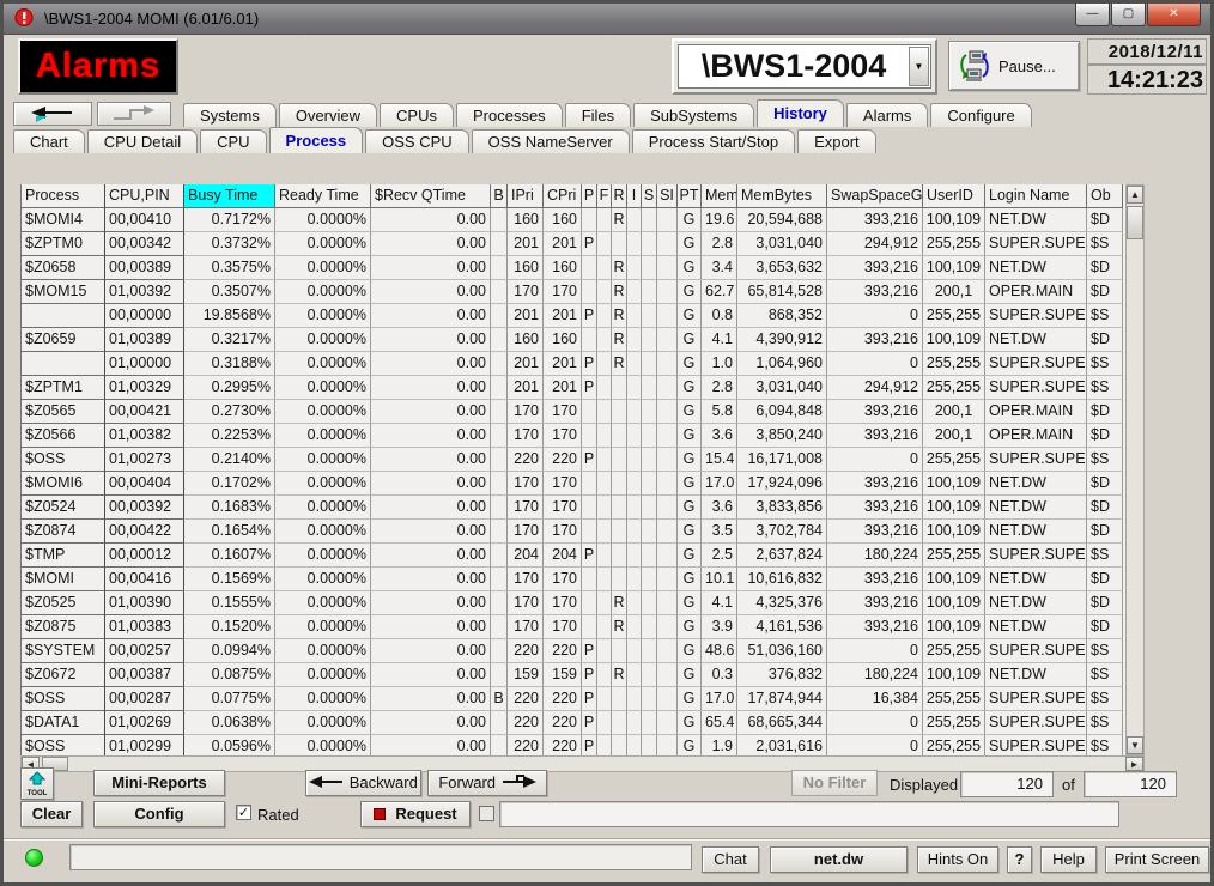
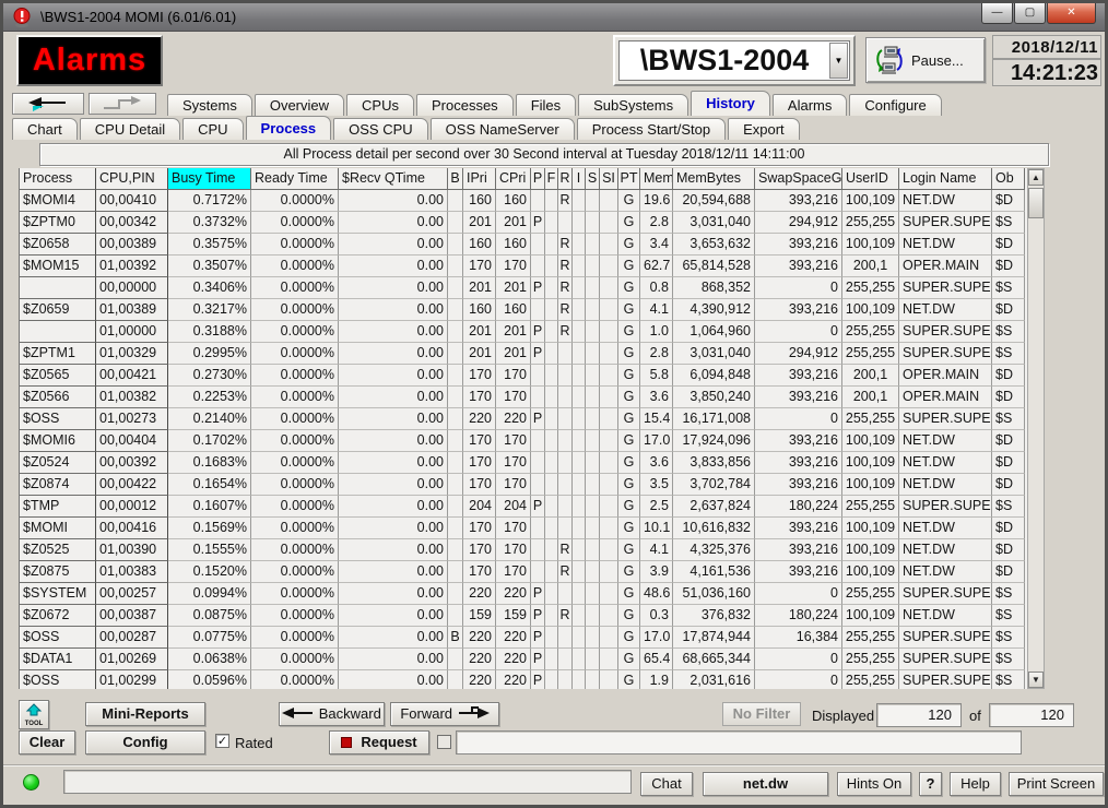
  \BWS1-2004 MOMI (6.01/6.01)
  —
  ▢
  ✕
  Alarms
  \BWS1-2004
  ▼
  Pause...
  2018/12/11
  14:21:23
  Systems
  Overview
  CPUs
  Processes
  Files
  SubSystems
  History
  Alarms
  Configure
  Chart
  CPU Detail
  CPU
  Process
  OSS CPU
  OSS NameServer
  Process Start/Stop
  Export
+ All Process detail per second over 30 Second interval at Tuesday 2018/12/11 14:11:00
  Process
  CPU,PIN
  Busy Time
  Ready Time
  $Recv QTime
  B
  IPri
  CPri
  P
  F
  R
  I
  S
  SI
  PT
  Mem
  MemBytes
  SwapSpaceG
  UserID
  Login Name
  Ob
  $MOMI4
  00,00410
  0.7172%
  0.0000%
  0.00
  160
  160
  R
  G
  19.6
  20,594,688
  393,216
  100,109
  NET.DW
  $D
  $ZPTM0
  00,00342
  0.3732%
  0.0000%
  0.00
  201
  201
  P
  G
  2.8
  3,031,040
  294,912
  255,255
  SUPER.SUPE
  $S
  $Z0658
  00,00389
  0.3575%
  0.0000%
  0.00
  160
  160
  R
  G
  3.4
  3,653,632
  393,216
  100,109
  NET.DW
  $D
  $MOM15
  01,00392
  0.3507%
  0.0000%
  0.00
  170
  170
  R
  G
  62.7
  65,814,528
  393,216
  200,1
  OPER.MAIN
  $D
  00,00000
- 19.8568%
+ 0.3406%
  0.0000%
  0.00
  201
  201
  P
  R
  G
  0.8
  868,352
  0
  255,255
  SUPER.SUPE
  $S
  $Z0659
  01,00389
  0.3217%
  0.0000%
  0.00
  160
  160
  R
  G
  4.1
  4,390,912
  393,216
  100,109
  NET.DW
  $D
  01,00000
  0.3188%
  0.0000%
  0.00
  201
  201
  P
  R
  G
  1.0
  1,064,960
  0
  255,255
  SUPER.SUPE
  $S
  $ZPTM1
  01,00329
  0.2995%
  0.0000%
  0.00
  201
  201
  P
  G
  2.8
  3,031,040
  294,912
  255,255
  SUPER.SUPE
  $S
  $Z0565
  00,00421
  0.2730%
  0.0000%
  0.00
  170
  170
  G
  5.8
  6,094,848
  393,216
  200,1
  OPER.MAIN
  $D
  $Z0566
  01,00382
  0.2253%
  0.0000%
  0.00
  170
  170
  G
  3.6
  3,850,240
  393,216
  200,1
  OPER.MAIN
  $D
  $OSS
  01,00273
  0.2140%
  0.0000%
  0.00
  220
  220
  P
  G
  15.4
  16,171,008
  0
  255,255
  SUPER.SUPE
  $S
  $MOMI6
  00,00404
  0.1702%
  0.0000%
  0.00
  170
  170
  G
  17.0
  17,924,096
  393,216
  100,109
  NET.DW
  $D
  $Z0524
  00,00392
  0.1683%
  0.0000%
  0.00
  170
  170
  G
  3.6
  3,833,856
  393,216
  100,109
  NET.DW
  $D
  $Z0874
  00,00422
  0.1654%
  0.0000%
  0.00
  170
  170
  G
  3.5
  3,702,784
  393,216
  100,109
  NET.DW
  $D
  $TMP
  00,00012
  0.1607%
  0.0000%
  0.00
  204
  204
  P
  G
  2.5
  2,637,824
  180,224
  255,255
  SUPER.SUPE
  $S
  $MOMI
  00,00416
  0.1569%
  0.0000%
  0.00
  170
  170
  G
  10.1
  10,616,832
  393,216
  100,109
  NET.DW
  $D
  $Z0525
  01,00390
  0.1555%
  0.0000%
  0.00
  170
  170
  R
  G
  4.1
  4,325,376
  393,216
  100,109
  NET.DW
  $D
  $Z0875
  01,00383
  0.1520%
  0.0000%
  0.00
  170
  170
  R
  G
  3.9
  4,161,536
  393,216
  100,109
  NET.DW
  $D
  $SYSTEM
  00,00257
  0.0994%
  0.0000%
  0.00
  220
  220
  P
  G
  48.6
  51,036,160
  0
  255,255
  SUPER.SUPE
  $S
  $Z0672
  00,00387
  0.0875%
  0.0000%
  0.00
  159
  159
  P
  R
  G
  0.3
  376,832
  180,224
  100,109
  NET.DW
  $S
  $OSS
  00,00287
  0.0775%
  0.0000%
  0.00
  B
  220
  220
  P
  G
  17.0
  17,874,944
  16,384
  255,255
  SUPER.SUPE
  $S
  $DATA1
  01,00269
  0.0638%
  0.0000%
  0.00
  220
  220
  P
  G
  65.4
  68,665,344
  0
  255,255
  SUPER.SUPE
  $S
  $OSS
  01,00299
  0.0596%
  0.0000%
  0.00
  220
  220
  P
  G
  1.9
  2,031,616
  0
  255,255
  SUPER.SUPE
  $S
  ▲
  ▼
- ◄
- ►
  Mini-Reports
  Backward
  Forward
  No Filter
  Displayed
  120
  of
  120
  Clear
  Config
  ✓
  Rated
  Request
  Chat
  net.dw
  Hints On
  ?
  Help
  Print Screen
